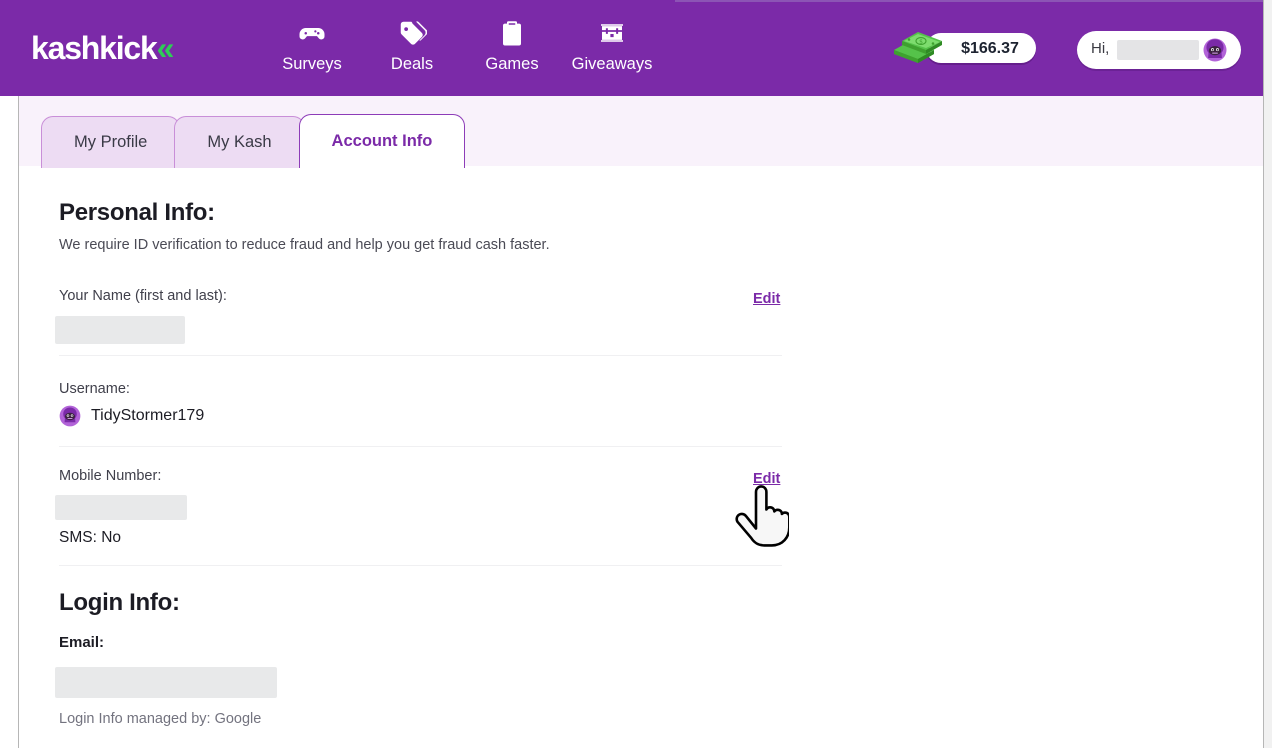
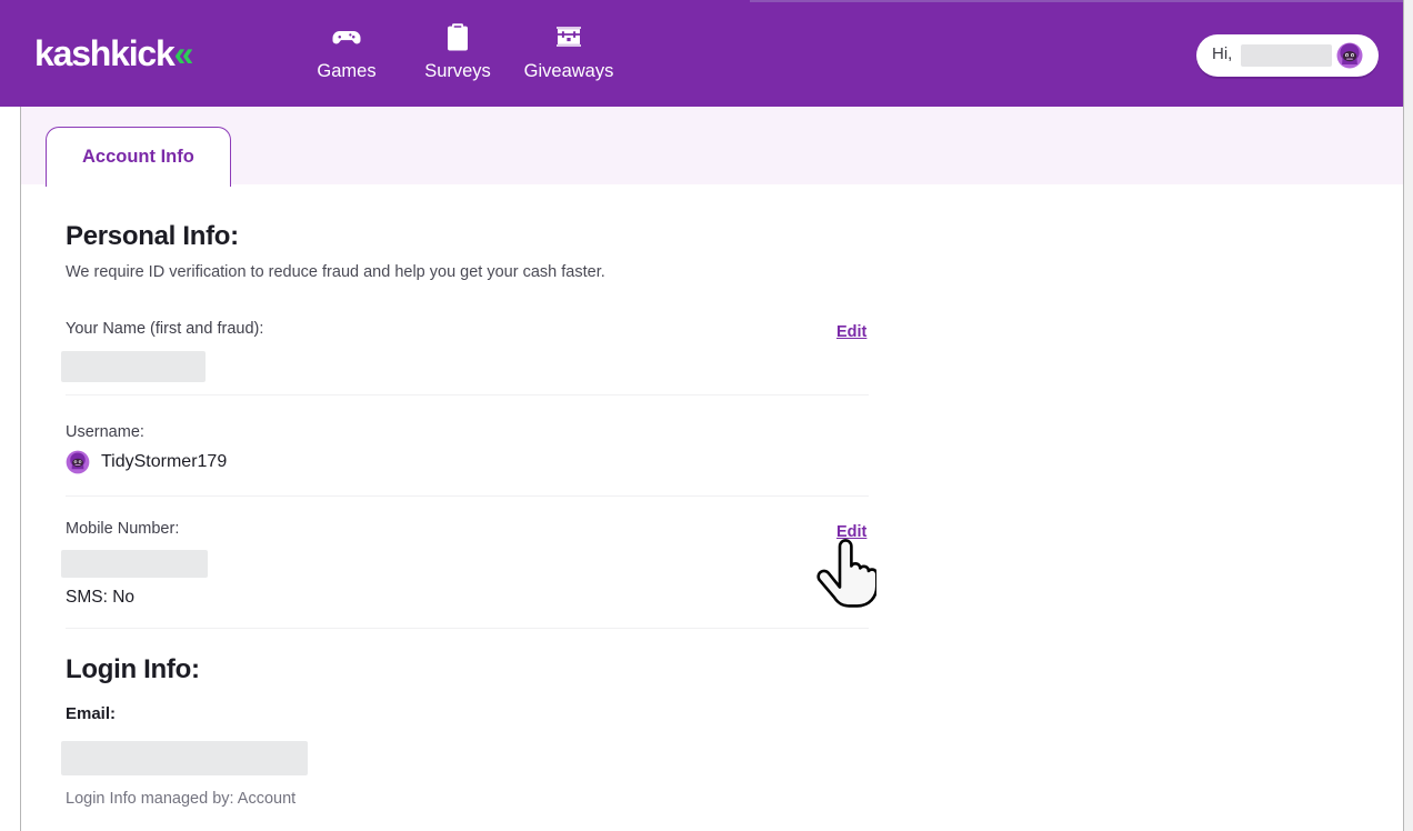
  kashkick«
- Surveys
+ Games
- Deals
- Games
+ Surveys
  Giveaways
- $166.37
  Hi,
- My Profile
- My Kash
  Account Info
  Personal Info:
- We require ID verification to reduce fraud and help you get fraud cash faster.
+ We require ID verification to reduce fraud and help you get your cash faster.
- Your Name (first and last):
+ Your Name (first and fraud):
  Edit
  Username:
  TidyStormer179
  Mobile Number:
  Edit
  SMS: No
  Login Info:
  Email:
- Login Info managed by: Google
+ Login Info managed by: Account
